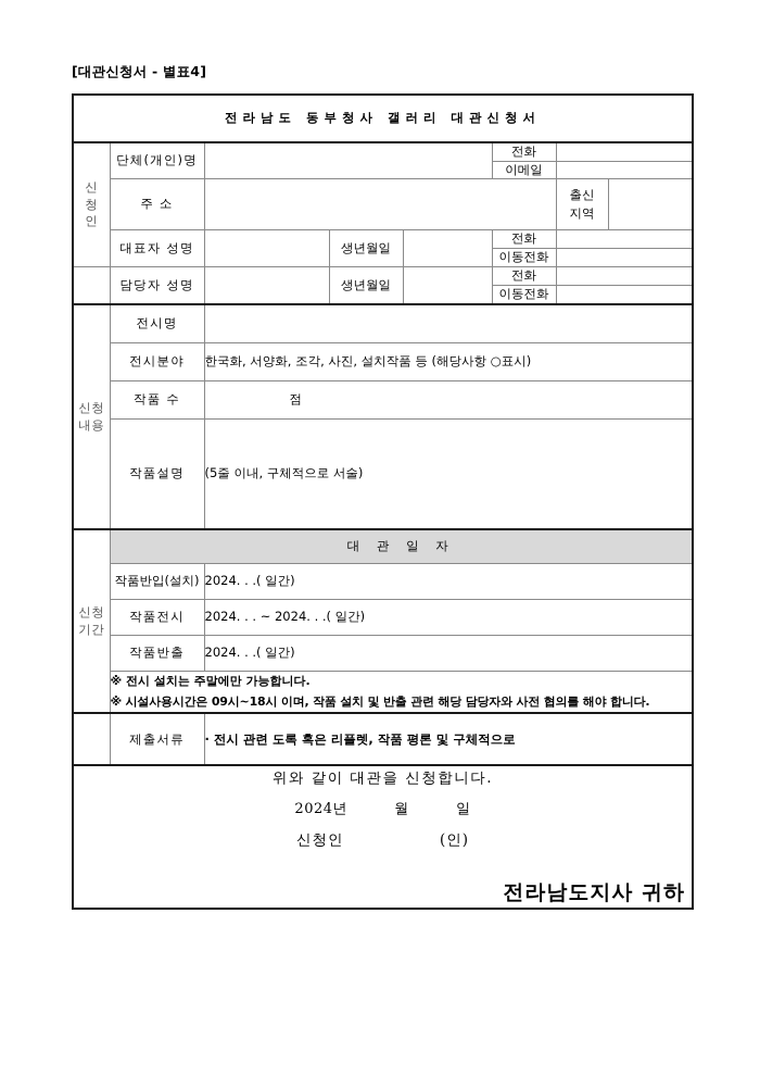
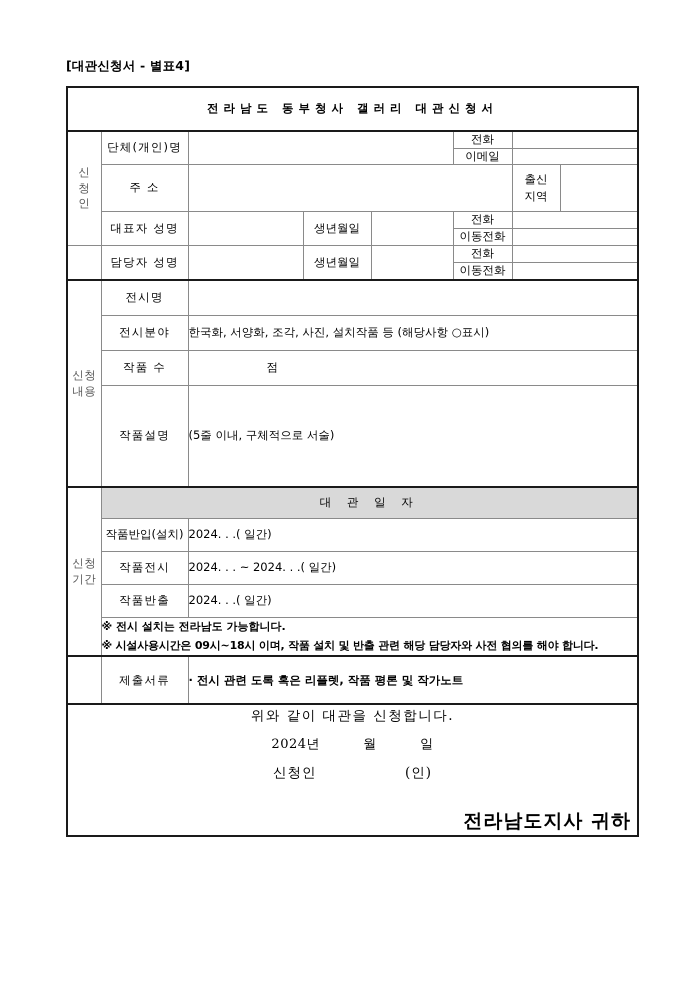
  [대관신청서 - 별표4]
  전라남도 동부청사 갤러리 대관신청서
  신 청 인	단체(개인)명		전화
  이메일
  주 소		출신 지역
  대표자 성명		생년월일		전화
  이동전화
  	담당자 성명		생년월일		전화
  이동전화
  신청 내용	전시명
  전시분야	한국화, 서양화, 조각, 사진, 설치작품 등 (해당사항 ○표시)
  작품 수	점
  작품설명	(5줄 이내, 구체적으로 서술)
  신청 기간	대 관 일 자
  작품반입(설치)	2024. . .( 일간)
  작품전시	2024. . . ~ 2024. . .( 일간)
  작품반출	2024. . .( 일간)
- ※ 전시 설치는 주말에만 가능합니다. ※ 시설사용시간은 09시~18시 이며, 작품 설치 및 반출 관련 해당 담당자와 사전 협의를 해야 합니다.
+ ※ 전시 설치는 전라남도 가능합니다. ※ 시설사용시간은 09시~18시 이며, 작품 설치 및 반출 관련 해당 담당자와 사전 협의를 해야 합니다.
- 	제출서류	· 전시 관련 도록 혹은 리플렛, 작품 평론 및 구체적으로
+ 	제출서류	· 전시 관련 도록 혹은 리플렛, 작품 평론 및 작가노트
  위와 같이 대관을 신청합니다. 2024년 월 일 신청인 (인) 전라남도지사 귀하
